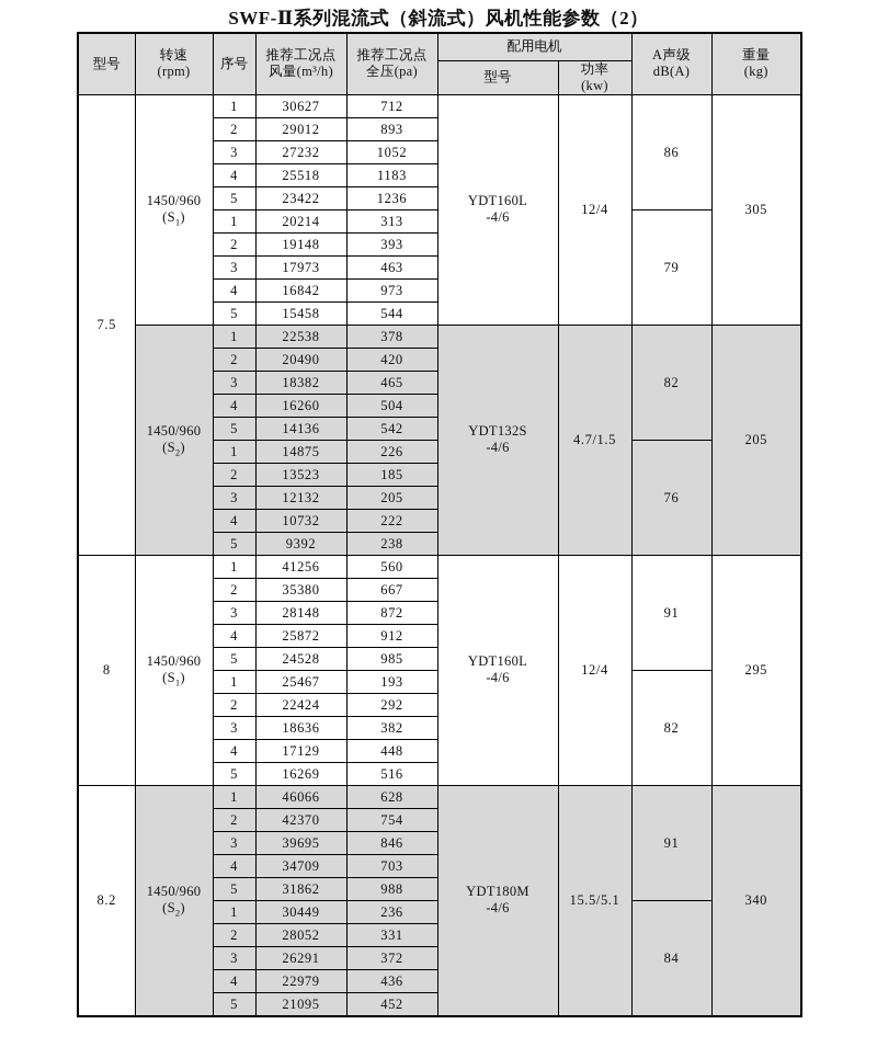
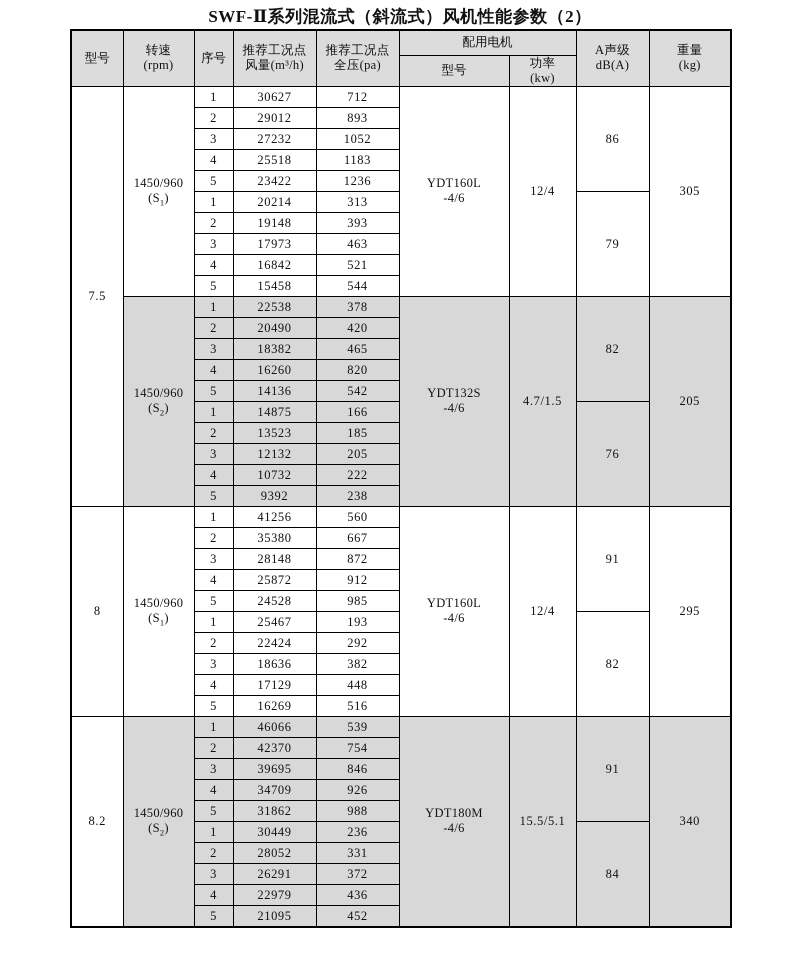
  SWF-Ⅱ系列混流式（斜流式）风机性能参数（2）
  型号	转速 (rpm)	序号	推荐工况点 风量(m³/h)	推荐工况点 全压(pa)	配用电机	A声级 dB(A)	重量 (kg)
  型号	功率 (kw)
  7.5	1450/960(S1)	1	30627	712	YDT160L-4/6	12/4	86	305
  2	29012	893
  3	27232	1052
  4	25518	1183
  5	23422	1236
  1	20214	313	79
  2	19148	393
  3	17973	463
- 4	16842	973
+ 4	16842	521
  5	15458	544
  1450/960(S2)	1	22538	378	YDT132S-4/6	4.7/1.5	82	205
  2	20490	420
  3	18382	465
- 4	16260	504
+ 4	16260	820
  5	14136	542
- 1	14875	226	76
+ 1	14875	166	76
  2	13523	185
  3	12132	205
  4	10732	222
  5	9392	238
  8	1450/960(S1)	1	41256	560	YDT160L-4/6	12/4	91	295
  2	35380	667
  3	28148	872
  4	25872	912
  5	24528	985
  1	25467	193	82
  2	22424	292
  3	18636	382
  4	17129	448
  5	16269	516
- 8.2	1450/960(S2)	1	46066	628	YDT180M-4/6	15.5/5.1	91	340
+ 8.2	1450/960(S2)	1	46066	539	YDT180M-4/6	15.5/5.1	91	340
  2	42370	754
  3	39695	846
- 4	34709	703
+ 4	34709	926
  5	31862	988
  1	30449	236	84
  2	28052	331
  3	26291	372
  4	22979	436
  5	21095	452
